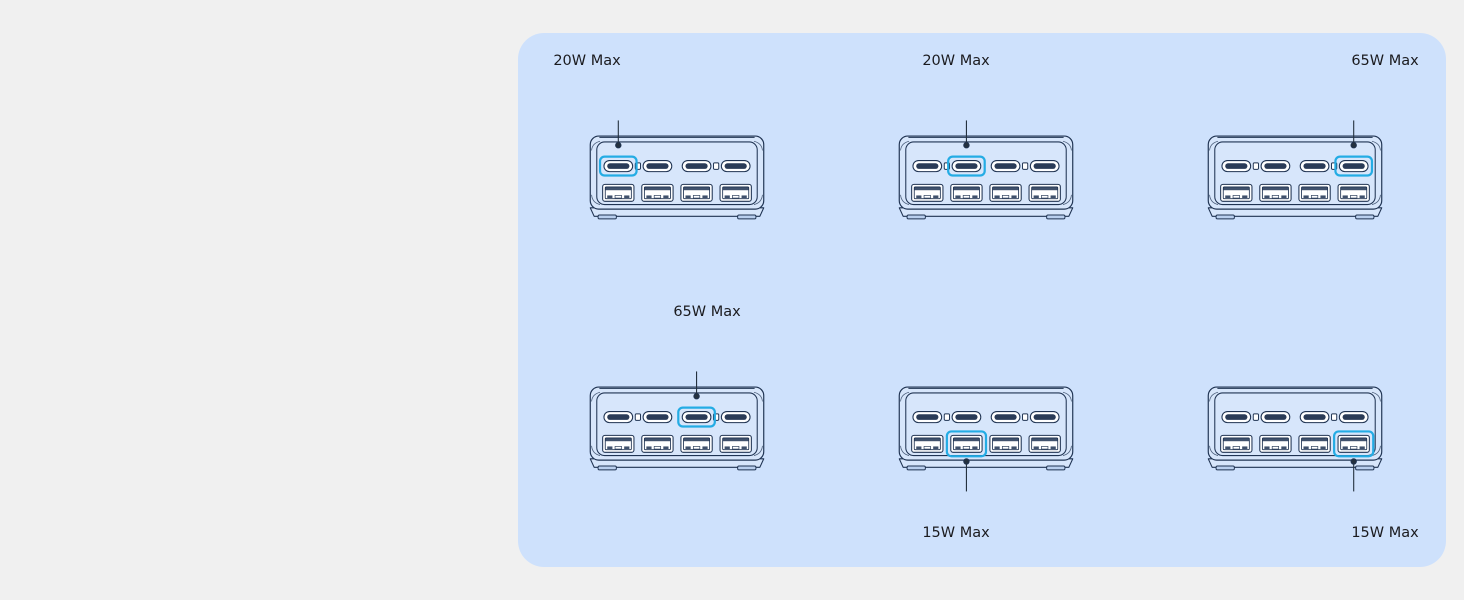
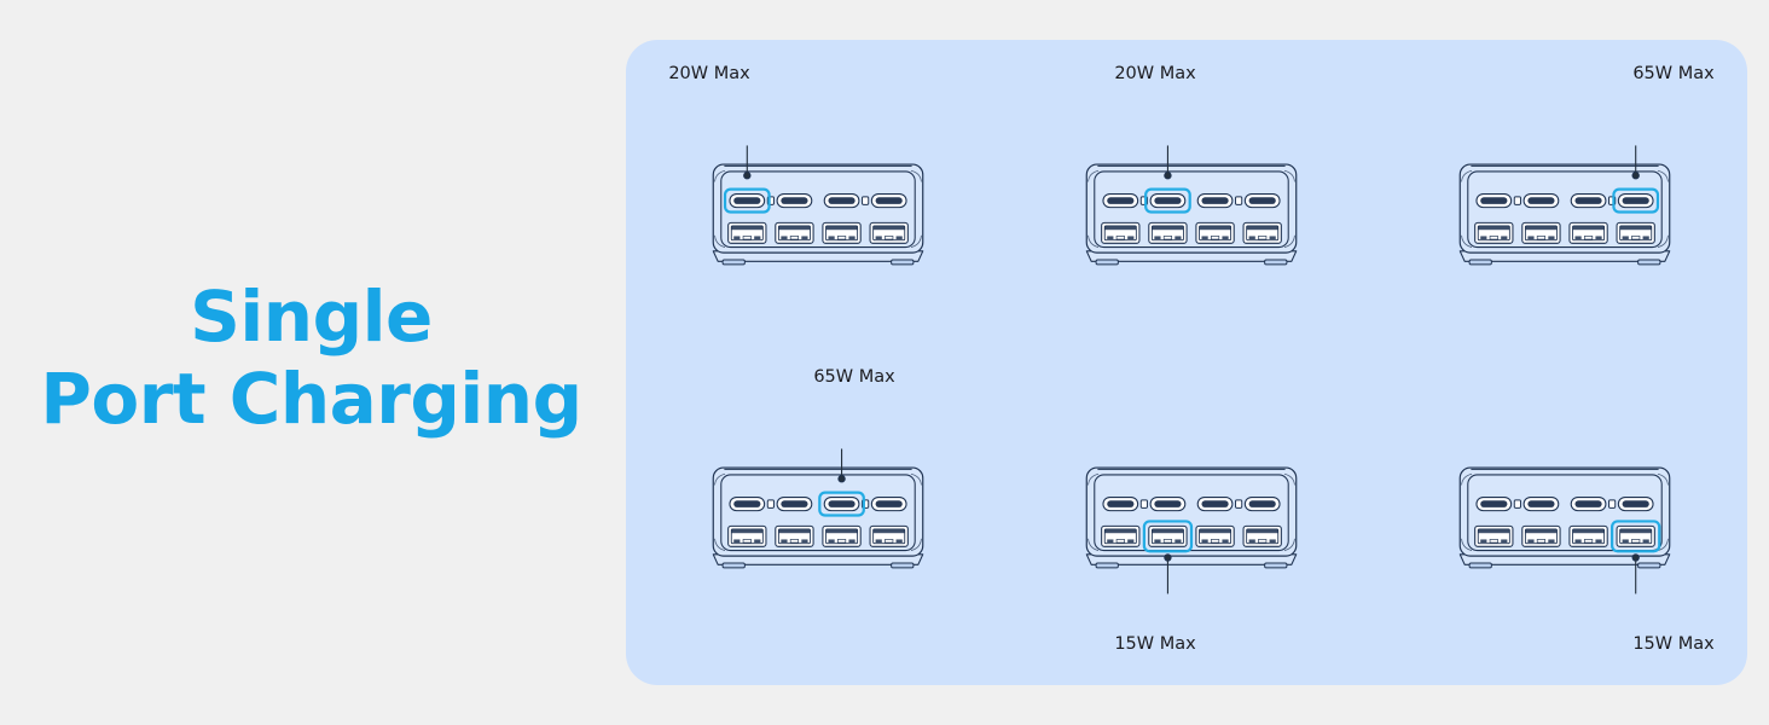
+ Single
+ Port Charging
  20W Max
  20W Max
  65W Max
  65W Max
  15W Max
  15W Max
